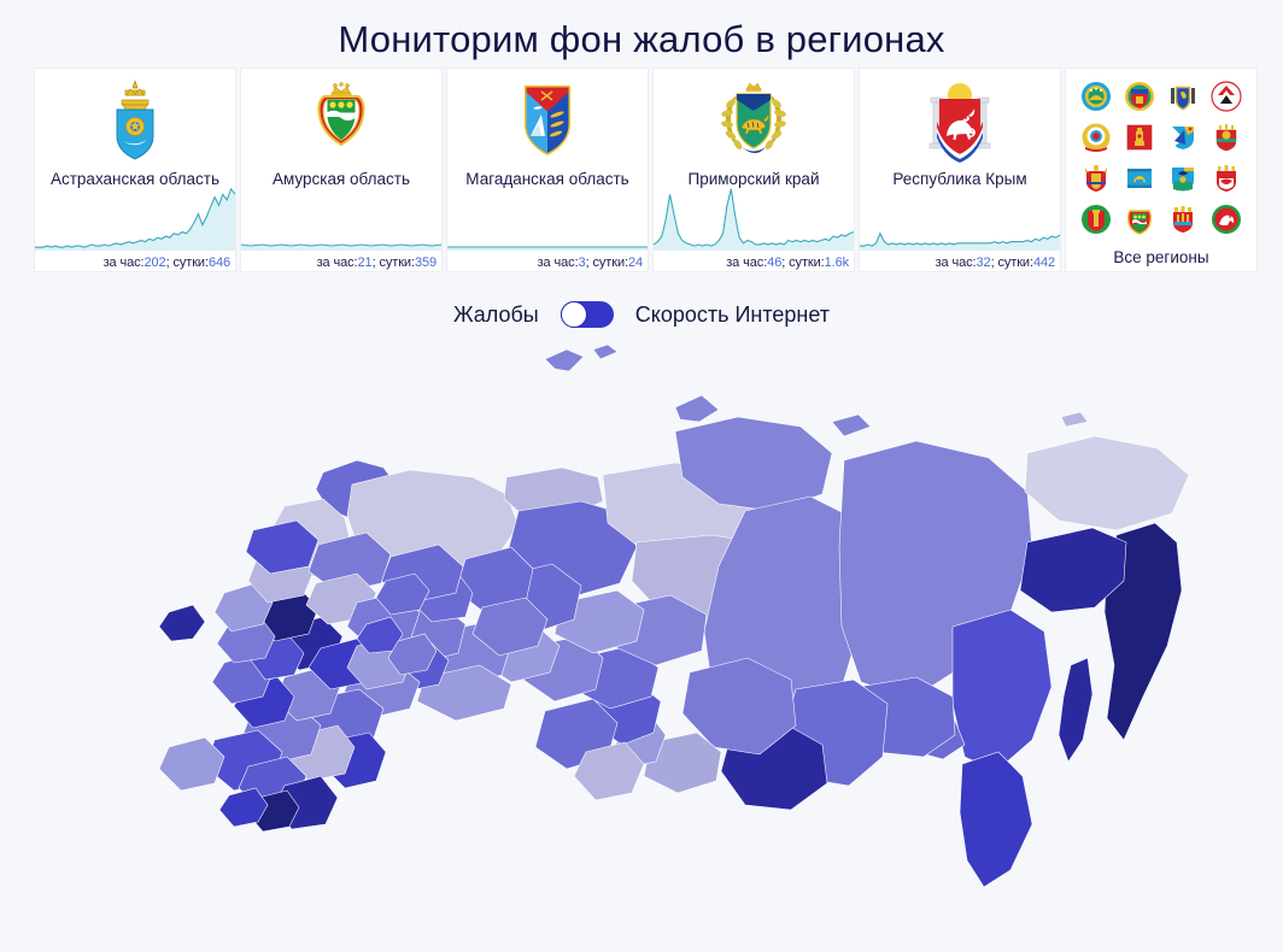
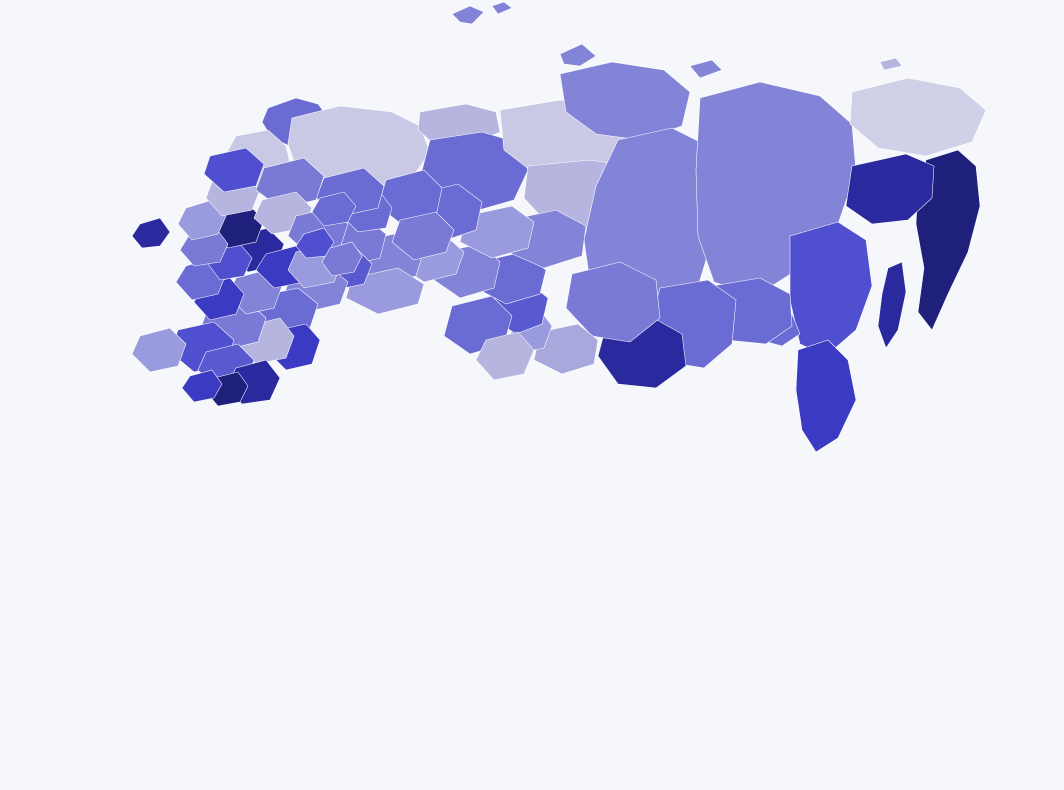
- Мониторим фон жалоб в регионах
- Астраханская область
- за час:202; сутки:646
- Амурская область
- за час:21; сутки:359
- Магаданская область
- за час:3; сутки:24
- Приморский край
- за час:46; сутки:1.6k
- Республика Крым
- за час:32; сутки:442
- Все регионы
- Жалобы
- Скорость Интернет
